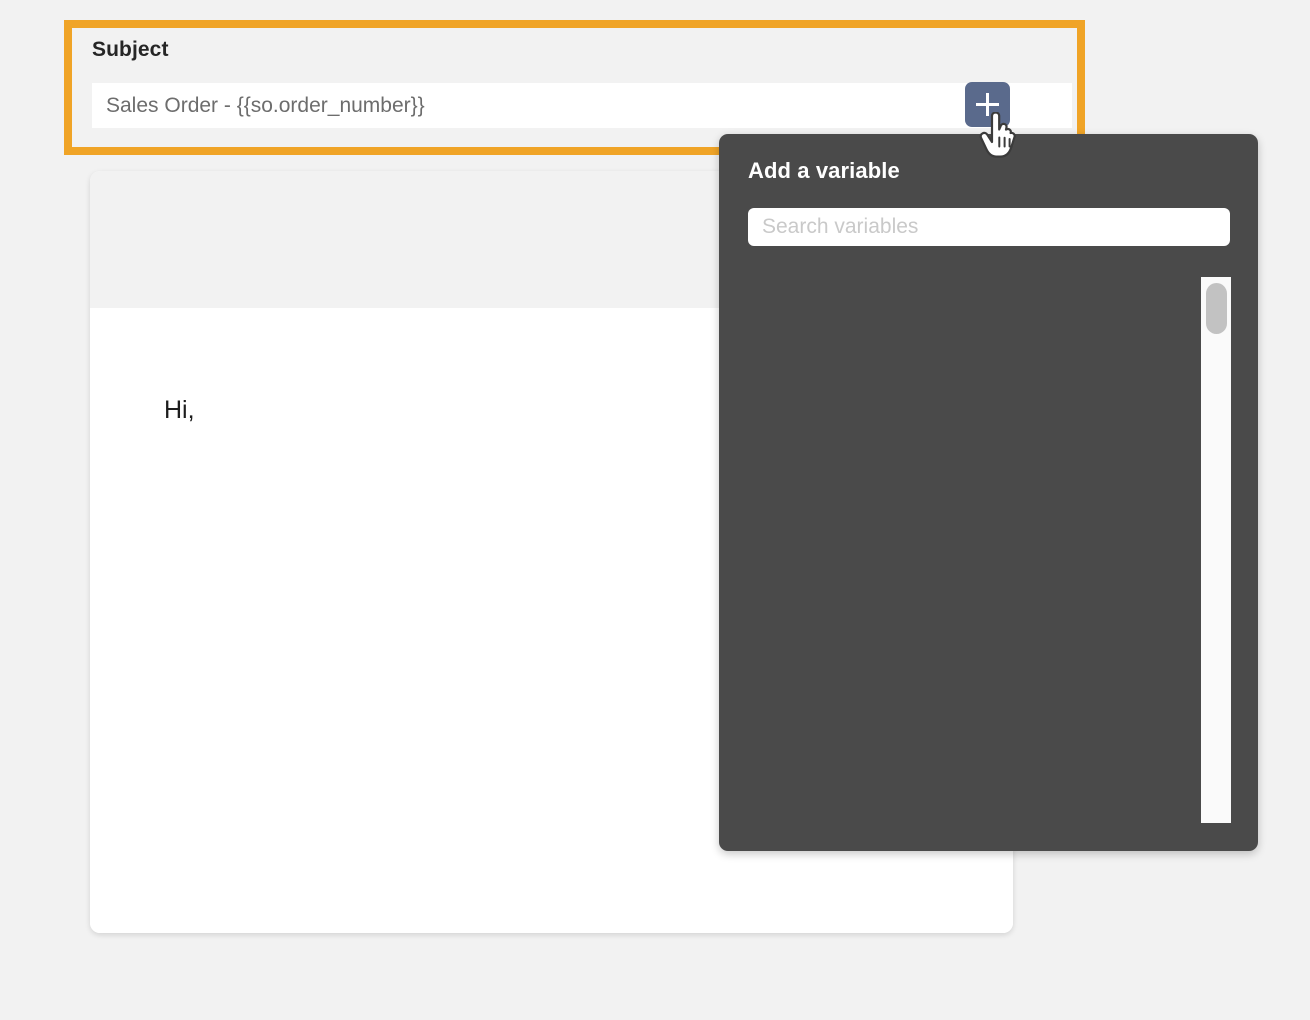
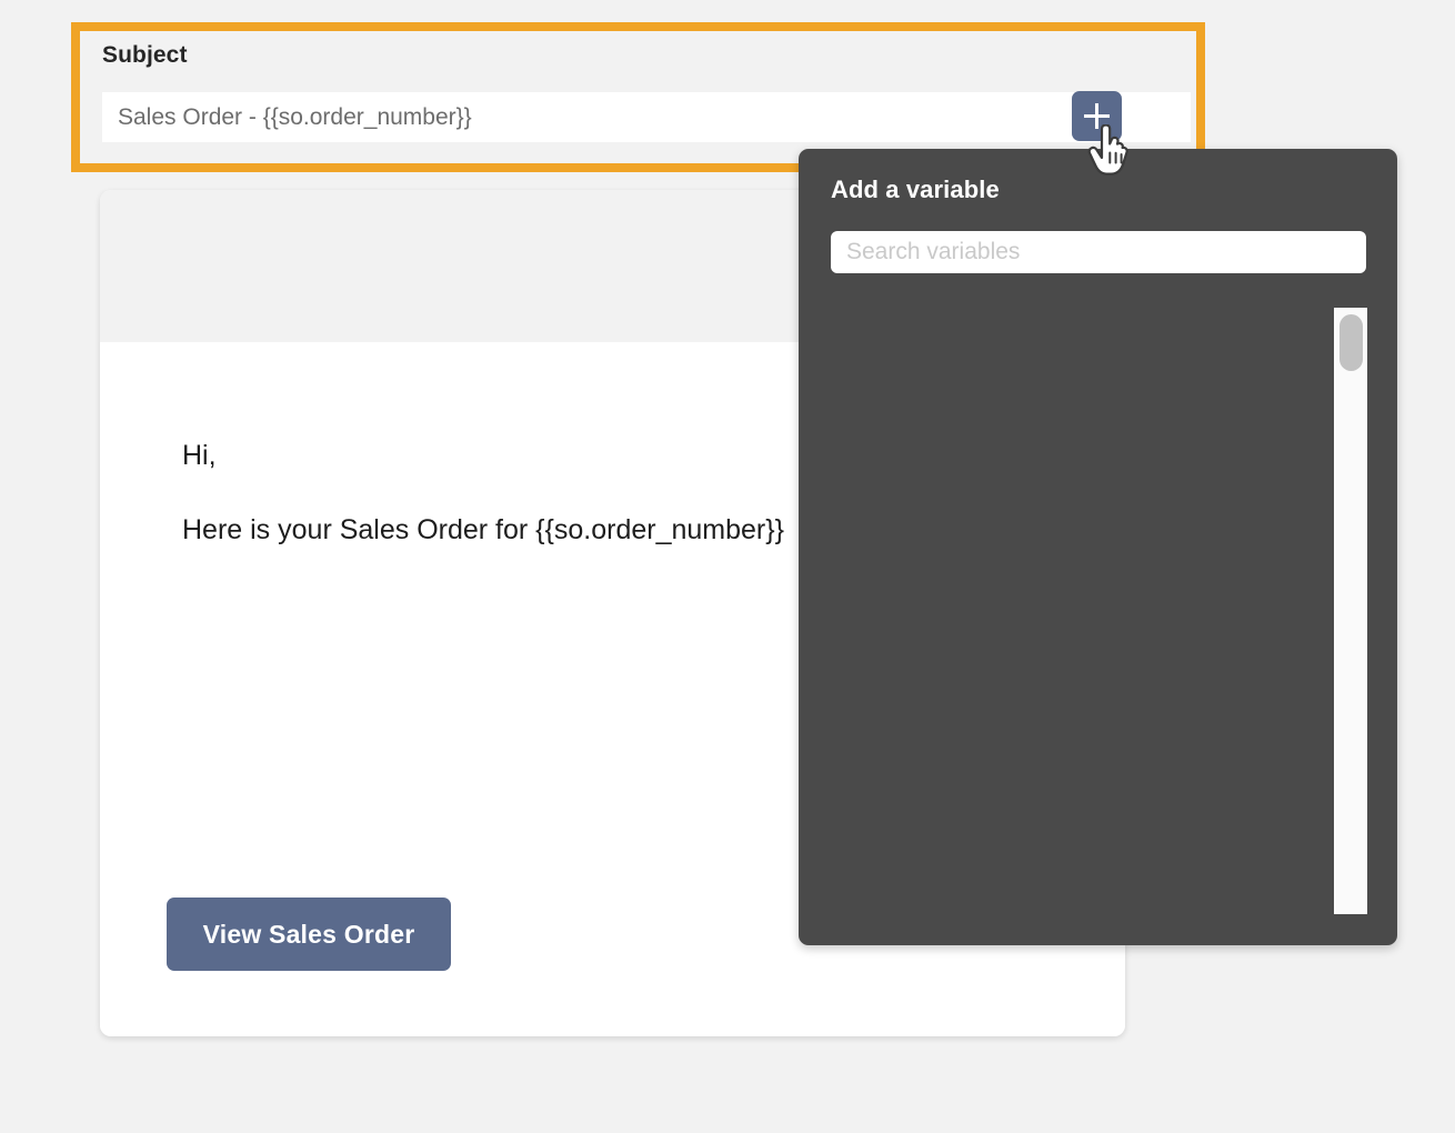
  Subject
  Sales Order - {{so.order_number}}
  Hi,
+ Here is your Sales Order for {{so.order_number}}
+ View Sales Order
  Add a variable
  Search variables
